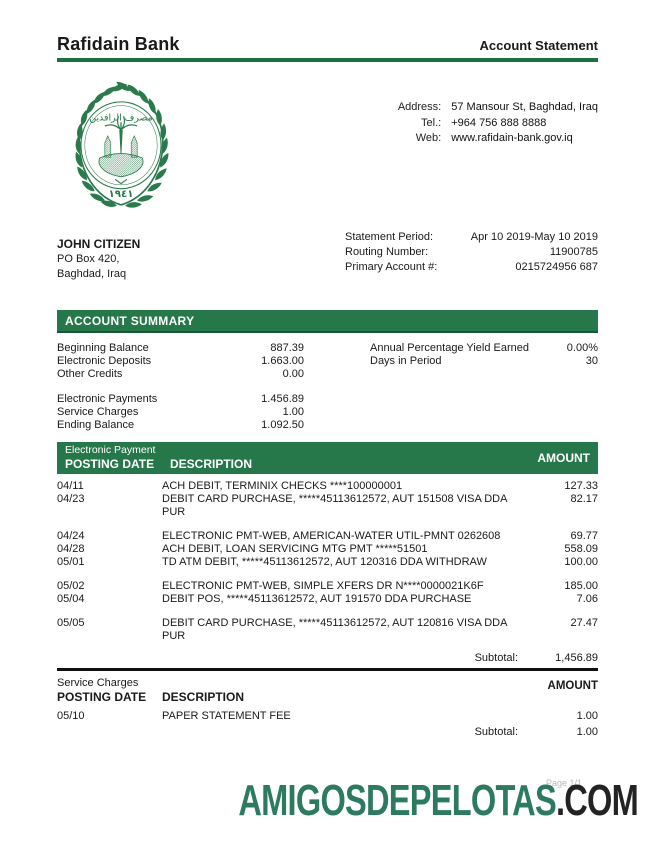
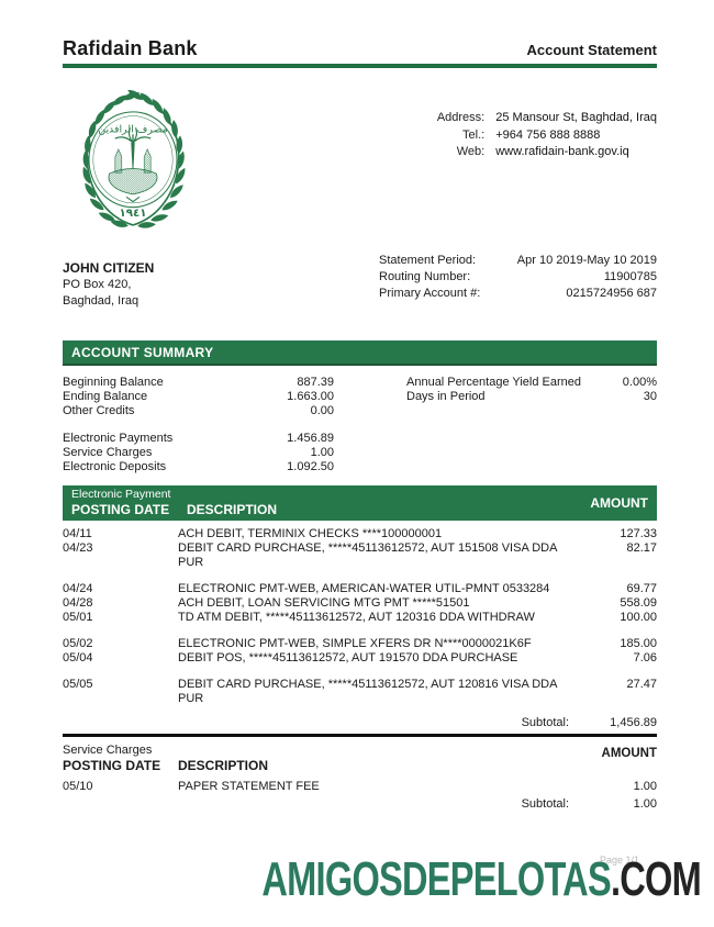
  Rafidain Bank
  Account Statement
  مصرف ارافدين
  ١٩٤١
  Address:
- 57 Mansour St, Baghdad, Iraq
+ 25 Mansour St, Baghdad, Iraq
  Tel.:
  +964 756 888 8888
  Web:
  www.rafidain-bank.gov.iq
  JOHN CITIZEN
  PO Box 420,
  Baghdad, Iraq
  Statement Period:
  Apr 10 2019-May 10 2019
  Routing Number:
  11900785
  Primary Account #:
  0215724956 687
  ACCOUNT SUMMARY
  Beginning Balance
  887.39
- Electronic Deposits
+ Ending Balance
  1.663.00
  Other Credits
  0.00
  Electronic Payments
  1.456.89
  Service Charges
  1.00
- Ending Balance
+ Electronic Deposits
  1.092.50
  Annual Percentage Yield Earned
  0.00%
  Days in Period
  30
  Electronic Payment
  POSTING DATE
  DESCRIPTION
  AMOUNT
  04/11
  ACH DEBIT, TERMINIX CHECKS ****100000001
  127.33
  04/23
  DEBIT CARD PURCHASE, *****45113612572, AUT 151508 VISA DDA PUR
  82.17
  04/24
- ELECTRONIC PMT-WEB, AMERICAN-WATER UTIL-PMNT 0262608
+ ELECTRONIC PMT-WEB, AMERICAN-WATER UTIL-PMNT 0533284
  69.77
  04/28
  ACH DEBIT, LOAN SERVICING MTG PMT *****51501
  558.09
  05/01
  TD ATM DEBIT, *****45113612572, AUT 120316 DDA WITHDRAW
  100.00
  05/02
  ELECTRONIC PMT-WEB, SIMPLE XFERS DR N****0000021K6F
  185.00
  05/04
  DEBIT POS, *****45113612572, AUT 191570 DDA PURCHASE
  7.06
  05/05
  DEBIT CARD PURCHASE, *****45113612572, AUT 120816 VISA DDA PUR
  27.47
  Subtotal:
  1,456.89
  Service Charges
  POSTING DATE
  DESCRIPTION
  AMOUNT
  05/10
  PAPER STATEMENT FEE
  1.00
  Subtotal:
  1.00
  Page 1/1
  AMIGOSDEPELOTAS.COM
